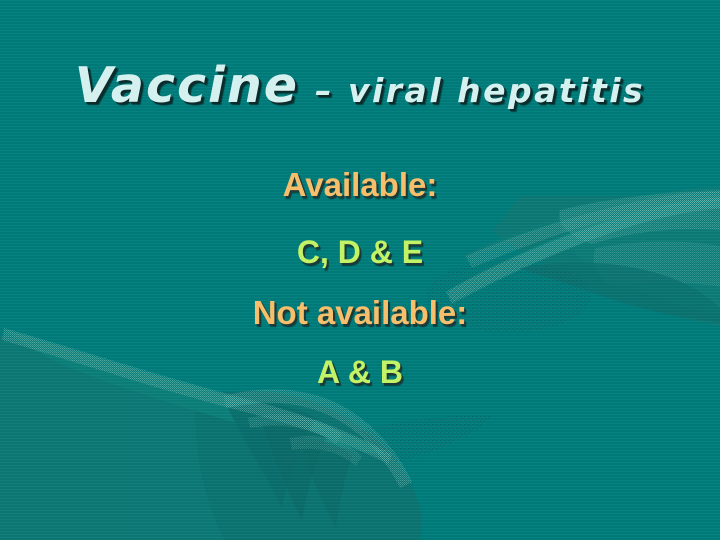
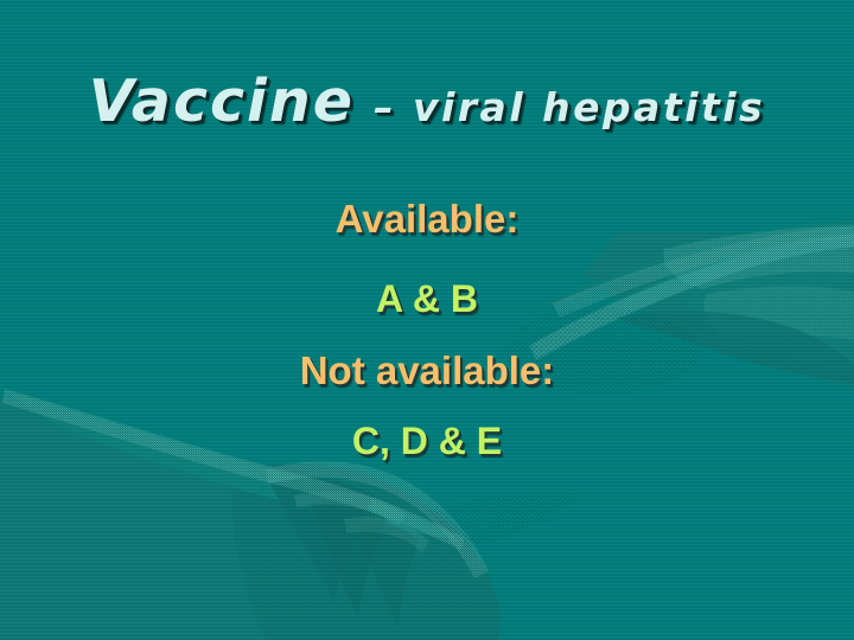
  Vaccine – viral hepatitis
  Available:
- C, D & E
+ A & B
  Not available:
- A & B
+ C, D & E
